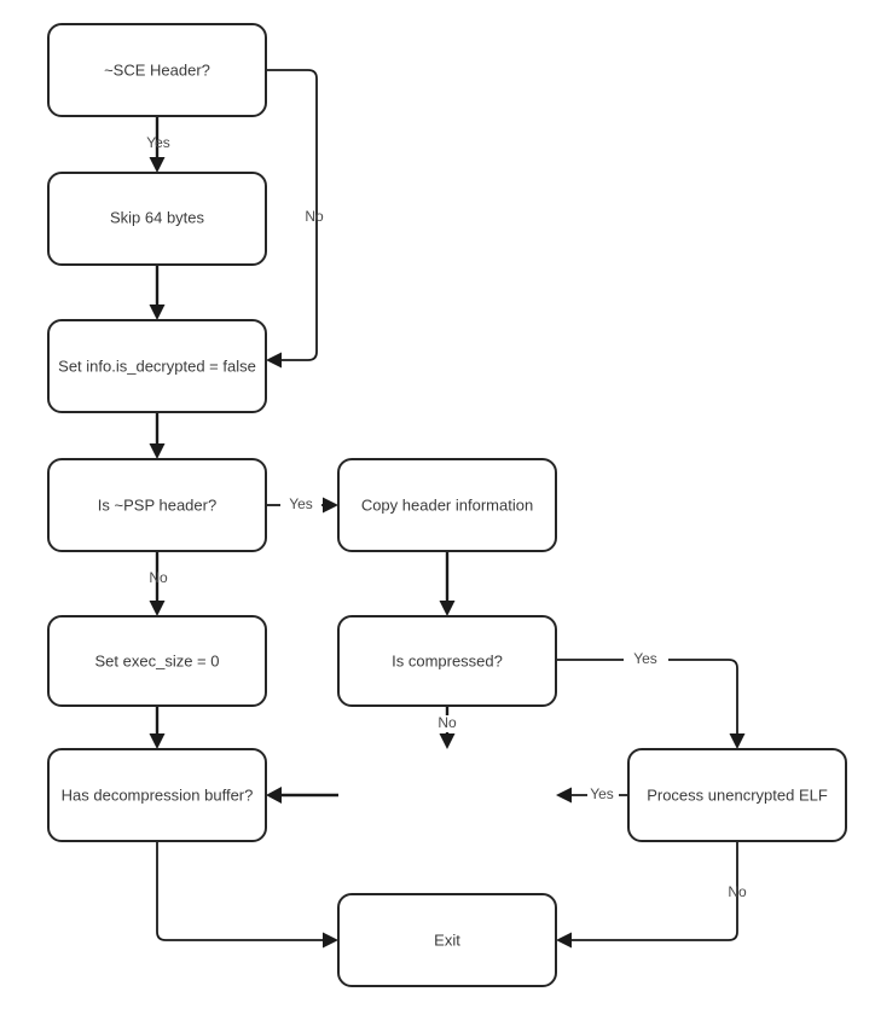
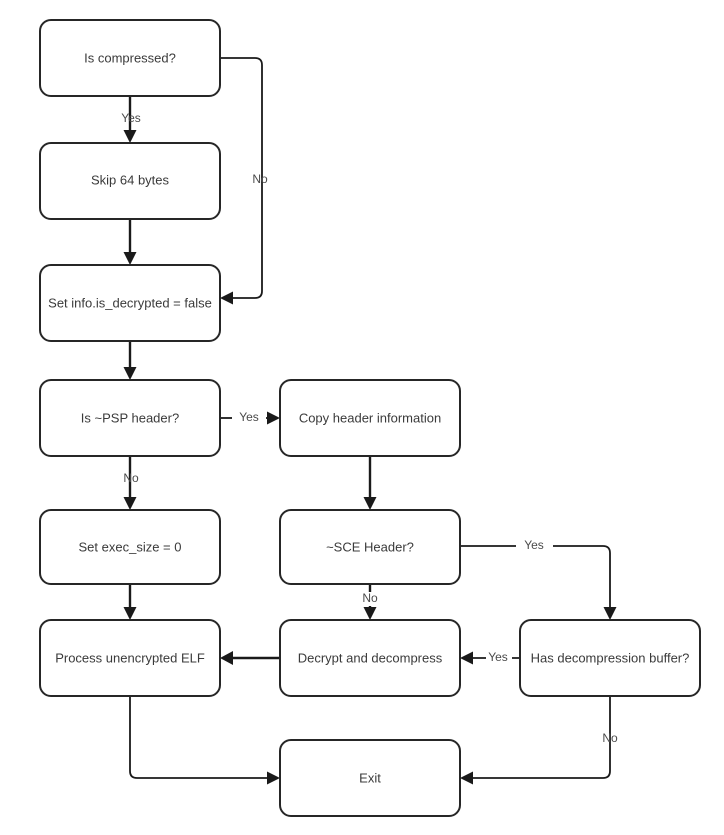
  Yes
  No
  Yes
  No
  Yes
  No
  Yes
  No
- ~SCE Header?
+ Is compressed?
  Skip 64 bytes
  Set info.is_decrypted = false
  Is ~PSP header?
  Copy header information
  Set exec_size = 0
- Is compressed?
+ ~SCE Header?
- Has decompression buffer?
+ Process unencrypted ELF
+ Decrypt and decompress
- Process unencrypted ELF
+ Has decompression buffer?
  Exit
